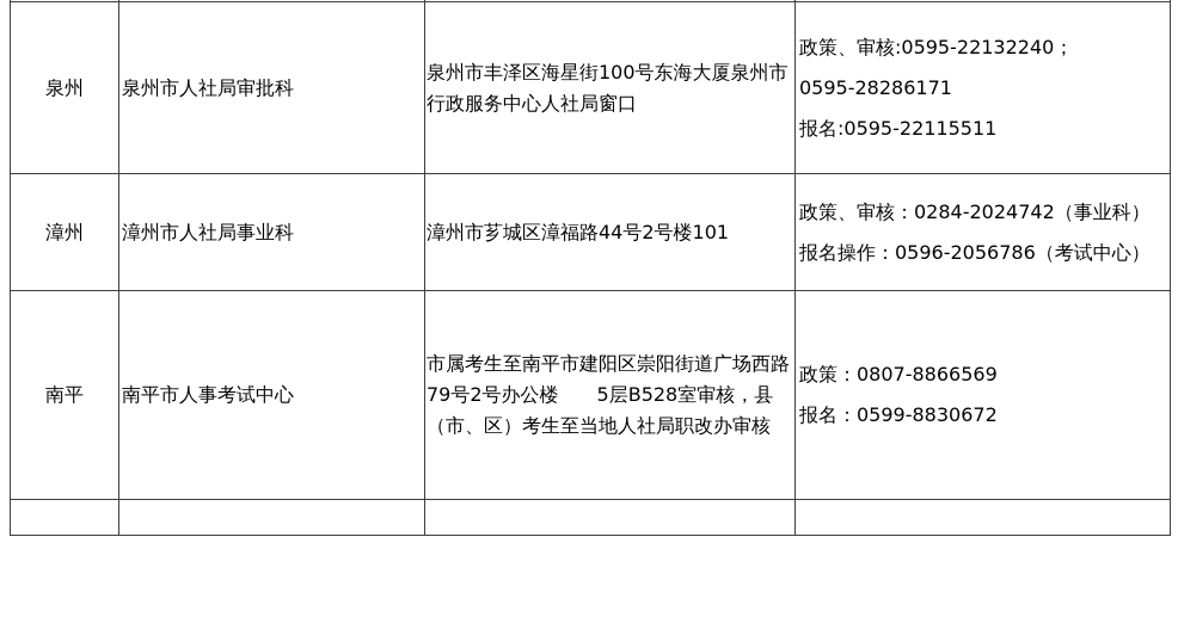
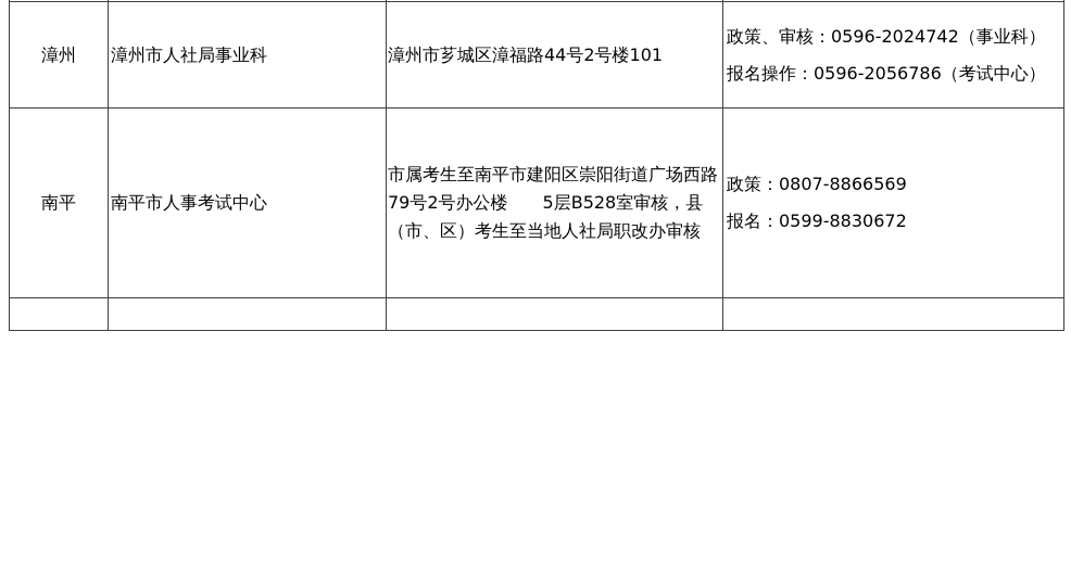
- 泉州	泉州市人社局审批科	泉州市丰泽区海星街100号东海大厦泉州市行政服务中心人社局窗口	政策、审核:0595-22132240； 0595-28286171 报名:0595-22115511
- 漳州	漳州市人社局事业科	漳州市芗城区漳福路44号2号楼101	政策、审核：0284-2024742（事业科） 报名操作：0596-2056786（考试中心）
+ 漳州	漳州市人社局事业科	漳州市芗城区漳福路44号2号楼101	政策、审核：0596-2024742（事业科） 报名操作：0596-2056786（考试中心）
  南平	南平市人事考试中心	市属考生至南平市建阳区崇阳街道广场西路79号2号办公楼 5层B528室审核，县（市、区）考生至当地人社局职改办审核	政策：0807-8866569 报名：0599-8830672
